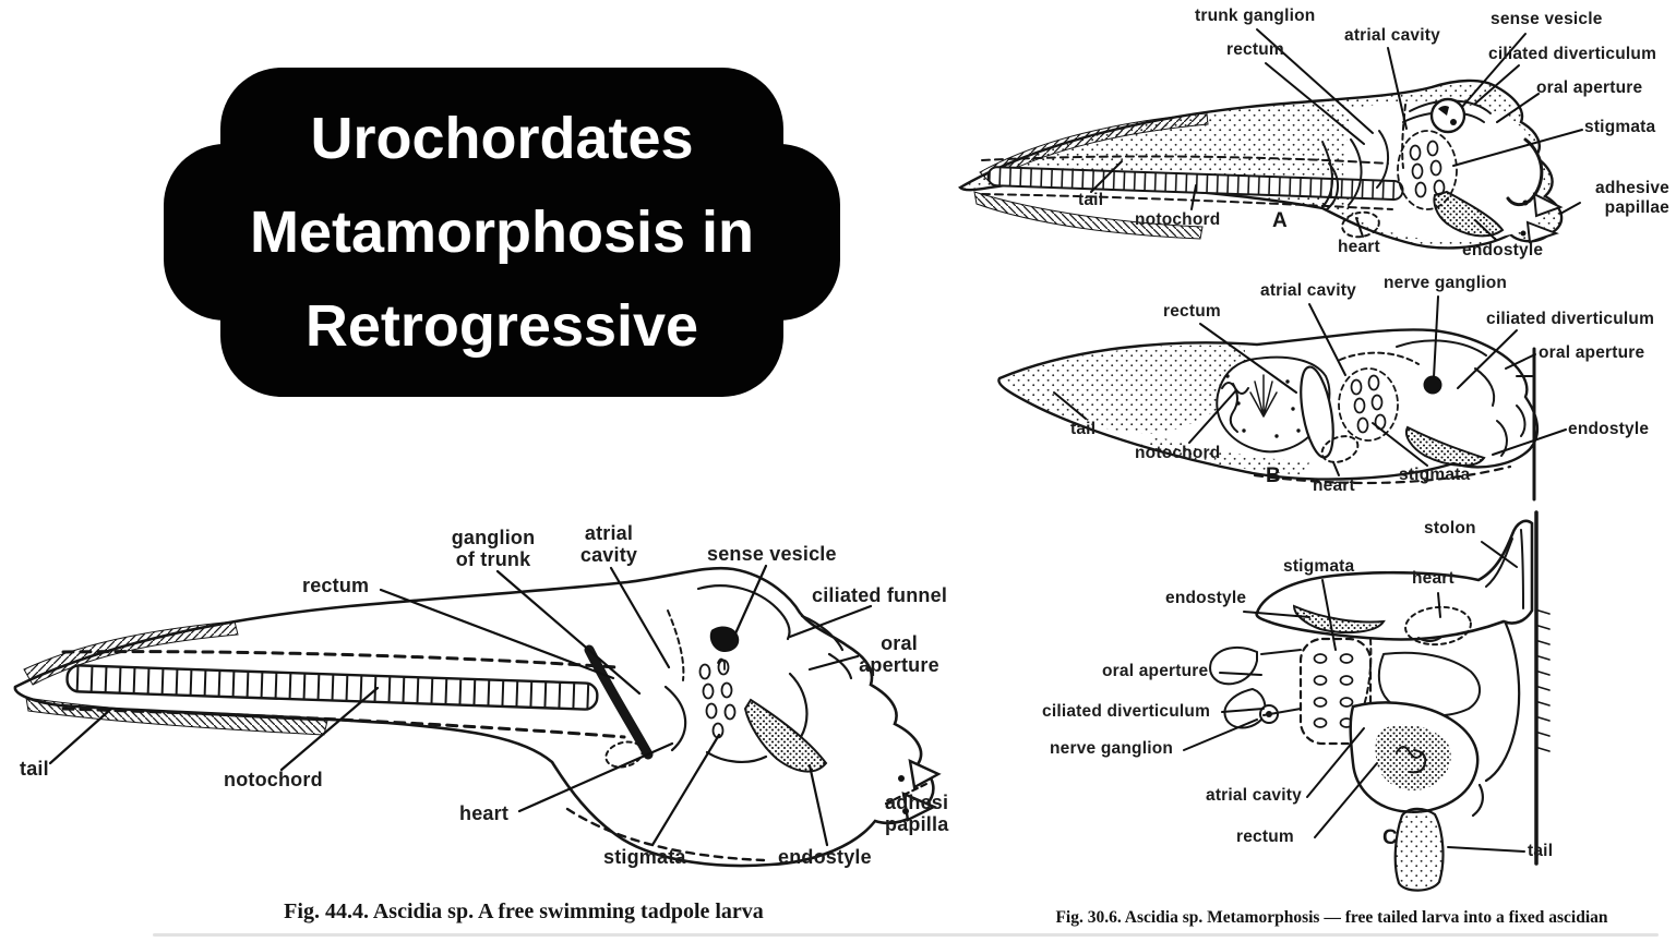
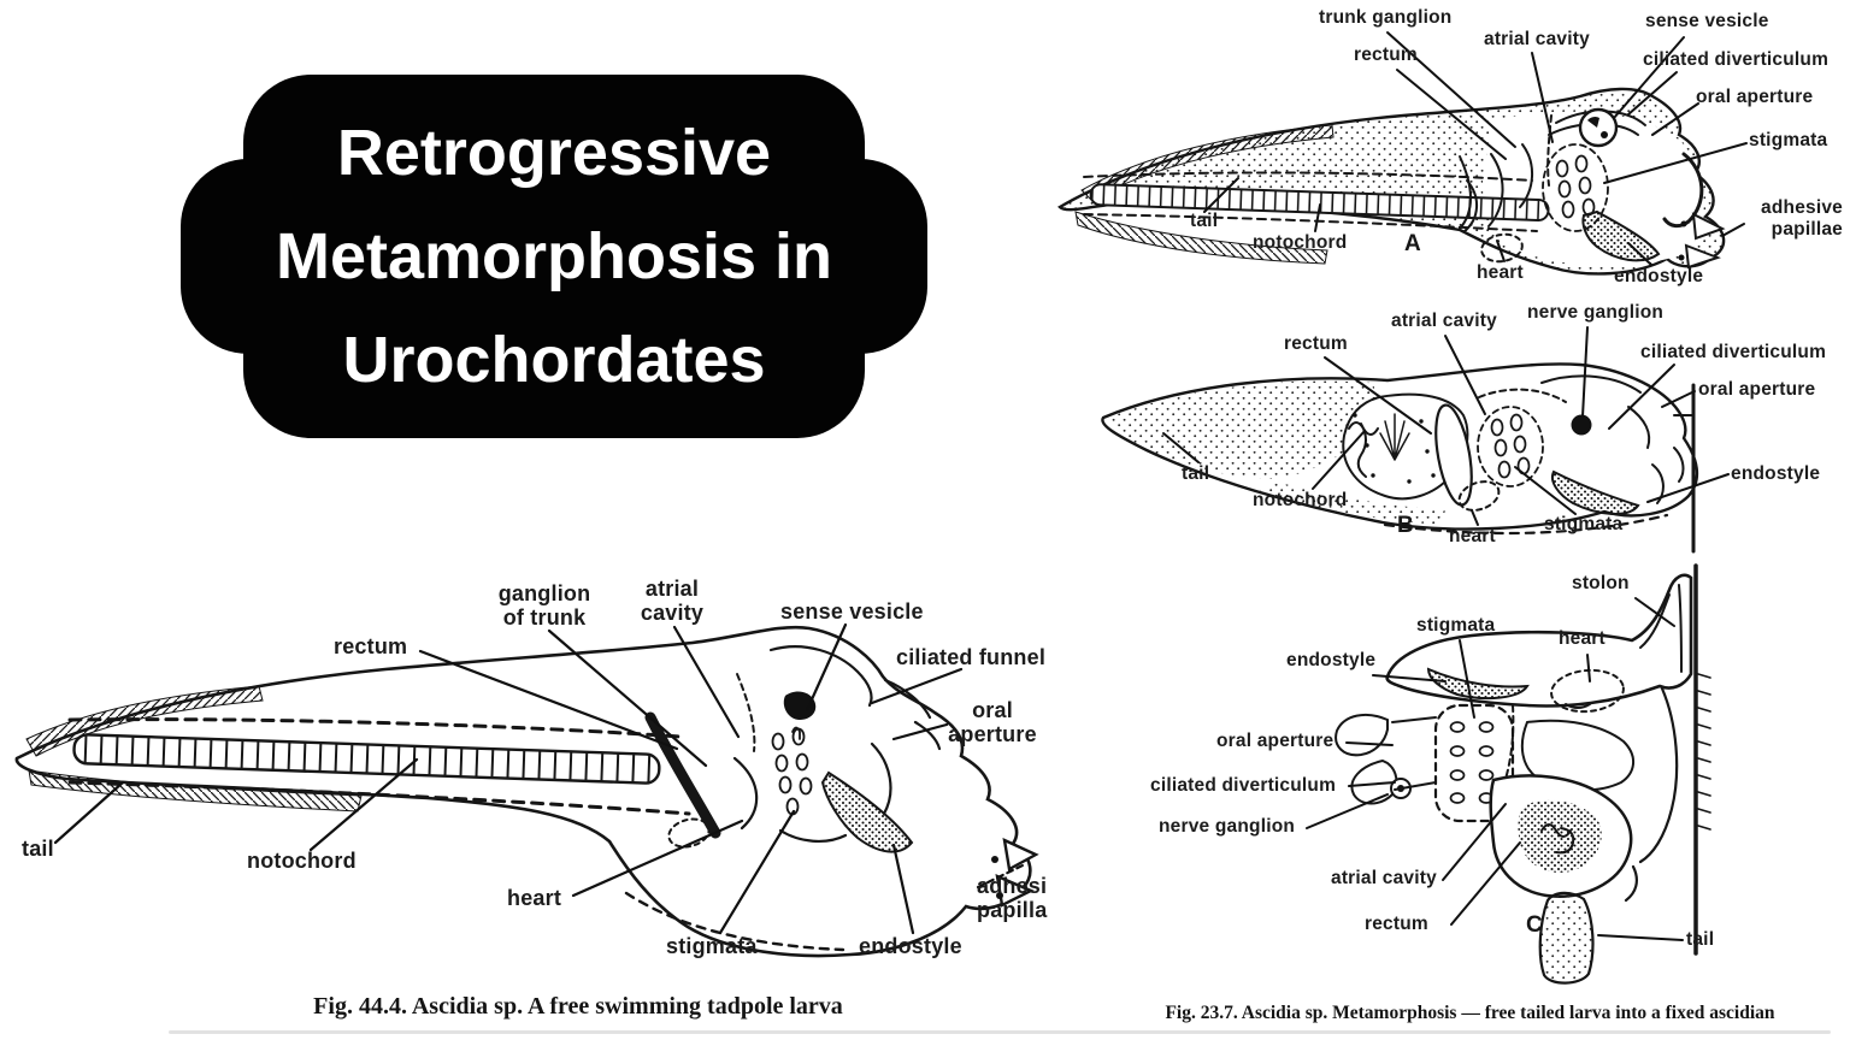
- Urochordates
+ Retrogressive
  Metamorphosis in
- Retrogressive
+ Urochordates
  rectum
  ganglion
  of trunk
  atrial
  cavity
  sense vesicle
  ciliated funnel
  oral
  aperture
  tail
  notochord
  heart
  stigmata
  endostyle
  adhesi
  papilla
  trunk ganglion
  atrial cavity
  sense vesicle
  rectum
  ciliated diverticulum
  oral aperture
  stigmata
  adhesive
  papillae
  tail
  notochord
  A
  heart
  endostyle
  rectum
  atrial cavity
  nerve ganglion
  ciliated diverticulum
  oral aperture
  tail
  notochord
  B
  heart
  stigmata
  endostyle
  stolon
  stigmata
  heart
  endostyle
  oral aperture
  ciliated diverticulum
  nerve ganglion
  atrial cavity
  rectum
  C
  tail
  Fig. 44.4. Ascidia sp. A free swimming tadpole larva
- Fig. 30.6. Ascidia sp. Metamorphosis — free tailed larva into a fixed ascidian
+ Fig. 23.7. Ascidia sp. Metamorphosis — free tailed larva into a fixed ascidian
